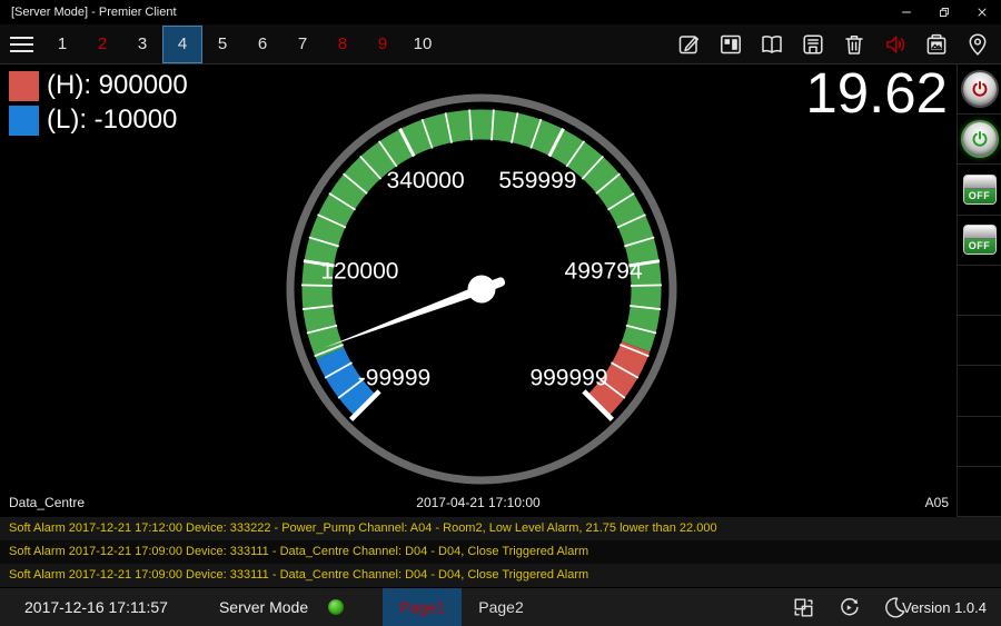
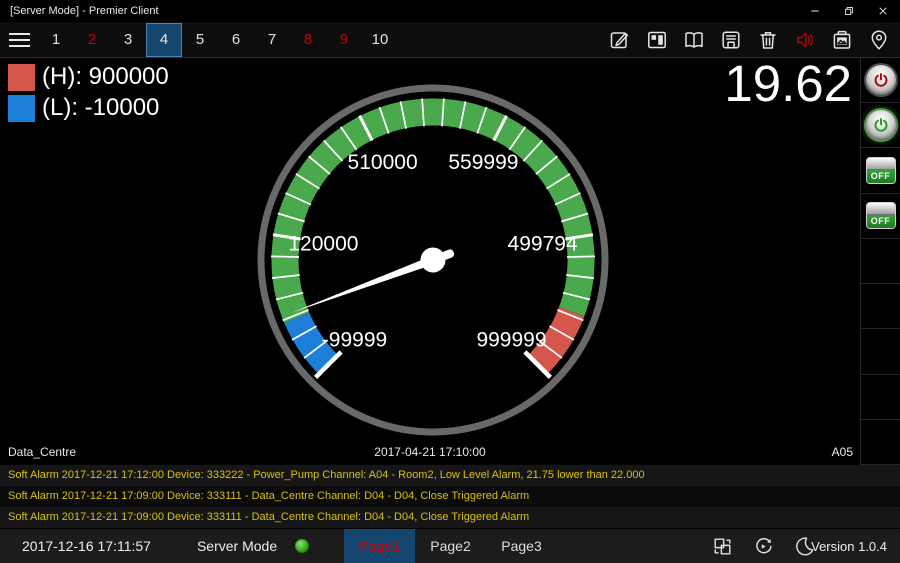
  [Server Mode] - Premier Client
  1
  2
  3
  4
  5
  6
  7
  8
  9
  10
  (H): 900000
  (L): -10000
  19.62
  -99999
  120000
- 340000
+ 510000
  559999
  499794
  999999
  Data_Centre
  2017-04-21 17:10:00
  A05
  OFF
  OFF
  Soft Alarm 2017-12-21 17:12:00 Device: 333222 - Power_Pump Channel: A04 - Room2, Low Level Alarm, 21.75 lower than 22.000
  Soft Alarm 2017-12-21 17:09:00 Device: 333111 - Data_Centre Channel: D04 - D04, Close Triggered Alarm
  Soft Alarm 2017-12-21 17:09:00 Device: 333111 - Data_Centre Channel: D04 - D04, Close Triggered Alarm
  2017-12-16 17:11:57
  Server Mode
  Page1
  Page2
+ Page3
  Version 1.0.4
